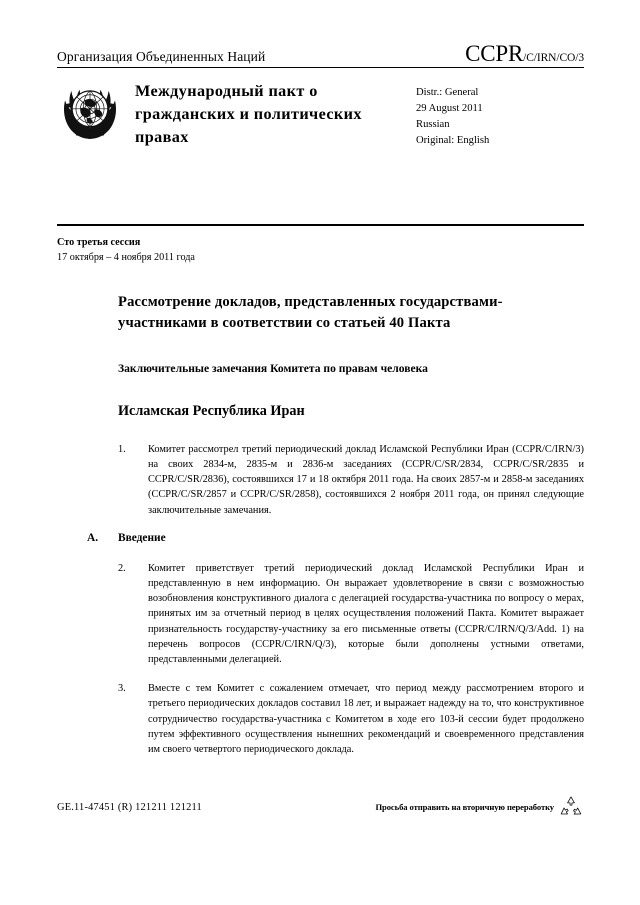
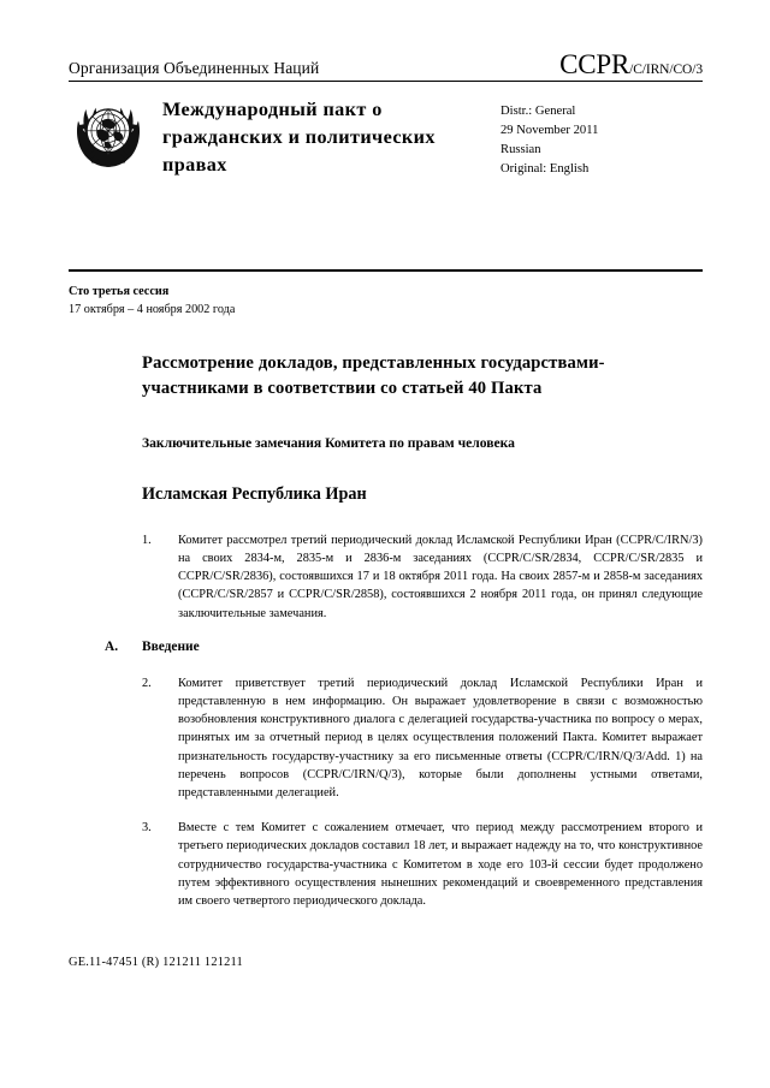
  Организация Объединенных Наций
  CCPR/C/IRN/CO/3
  Международный пакт о гражданских и политических правах
  Distr.: General
- 29 August 2011
+ 29 November 2011
  Russian
  Original: English
  Сто третья сессия
- 17 октября – 4 ноября 2011 года
+ 17 октября – 4 ноября 2002 года
  Рассмотрение докладов, представленных государствами-участниками в соответствии со статьей 40 Пакта
  Заключительные замечания Комитета по правам человека
  Исламская Республика Иран
  1.
  Комитет рассмотрел третий периодический доклад Исламской Республики Иран (CCPR/C/IRN/3) на своих 2834-м, 2835-м и 2836-м заседаниях (CCPR/C/SR/2834, CCPR/C/SR/2835 и CCPR/C/SR/2836), состоявшихся 17 и 18 октября 2011 года. На своих 2857-м и 2858-м заседаниях (CCPR/C/SR/2857 и CCPR/C/SR/2858), состоявшихся 2 ноября 2011 года, он принял следующие заключительные замечания.
  A.
  Введение
  2.
  Комитет приветствует третий периодический доклад Исламской Республики Иран и представленную в нем информацию. Он выражает удовлетворение в связи с возможностью возобновления конструктивного диалога с делегацией государства-участника по вопросу о мерах, принятых им за отчетный период в целях осуществления положений Пакта. Комитет выражает признательность государству-участнику за его письменные ответы (CCPR/C/IRN/Q/3/Add. 1) на перечень вопросов (CCPR/C/IRN/Q/3), которые были дополнены устными ответами, представленными делегацией.
  3.
  Вместе с тем Комитет с сожалением отмечает, что период между рассмотрением второго и третьего периодических докладов составил 18 лет, и выражает надежду на то, что конструктивное сотрудничество государства-участника с Комитетом в ходе его 103-й сессии будет продолжено путем эффективного осуществления нынешних рекомендаций и своевременного представления им своего четвертого периодического доклада.
  GE.11-47451 (R) 121211 121211
- Просьба отправить на вторичную переработку
